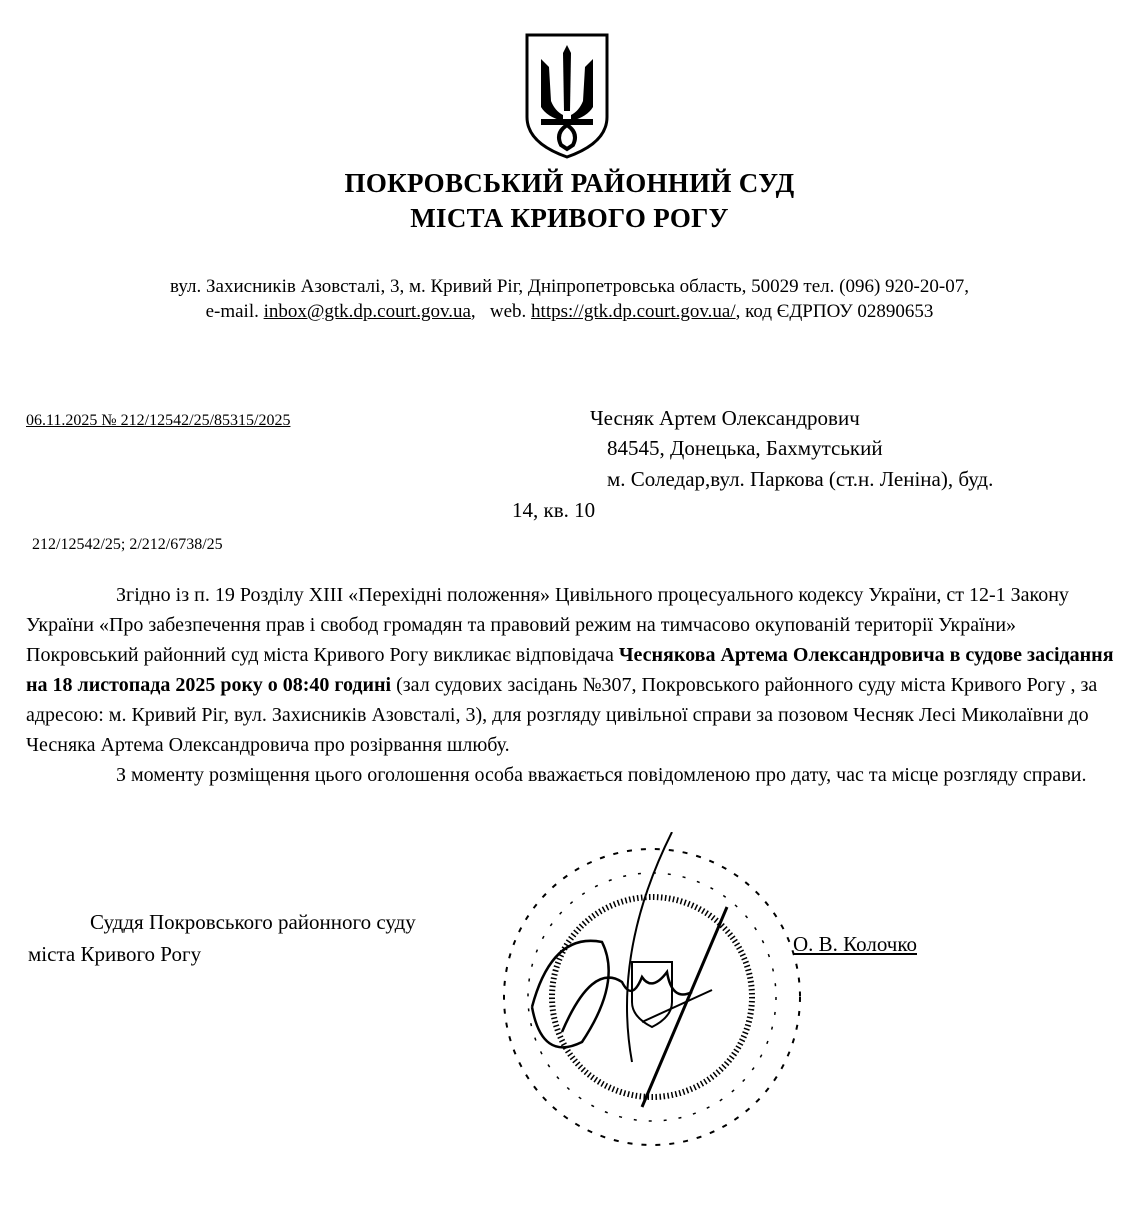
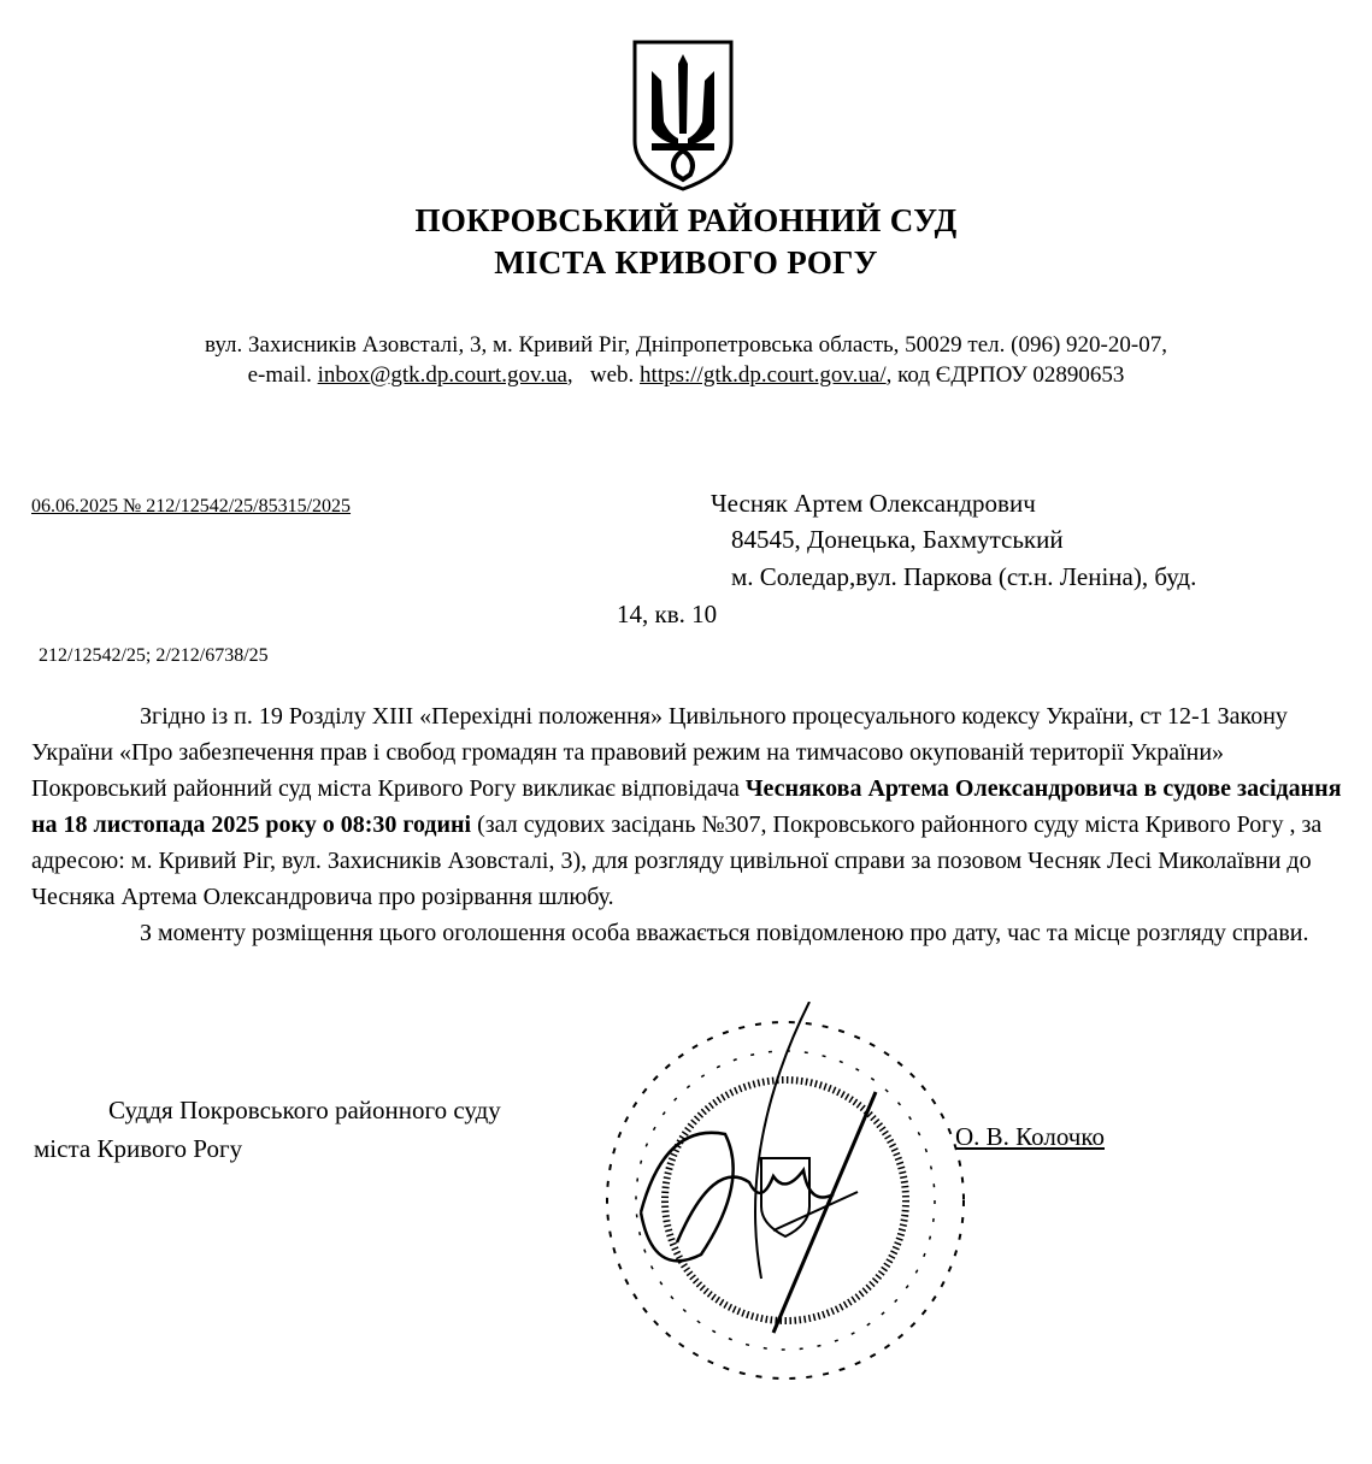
  ПОКРОВСЬКИЙ РАЙОННИЙ СУД
  МІСТА КРИВОГО РОГУ
  вул. Захисників Азовсталі, 3, м. Кривий Ріг, Дніпропетровська область, 50029 тел. (096) 920-20-07,
  e-mail. inbox@gtk.dp.court.gov.ua, web. https://gtk.dp.court.gov.ua/, код ЄДРПОУ 02890653
- 06.11.2025 № 212/12542/25/85315/2025
+ 06.06.2025 № 212/12542/25/85315/2025
  Чесняк Артем Олександрович
  84545, Донецька, Бахмутський
  м. Соледар,вул. Паркова (ст.н. Леніна), буд.
  14, кв. 10
  212/12542/25; 2/212/6738/25
- Згідно із п. 19 Розділу XIII «Перехідні положення» Цивільного процесуального кодексу України, ст 12-1 Закону України «Про забезпечення прав і свобод громадян та правовий режим на тимчасово окупованій території України» Покровський районний суд міста Кривого Рогу викликає відповідача Чеснякова Артема Олександровича в судове засідання на 18 листопада 2025 року о 08:40 годині (зал судових засідань №307, Покровського районного суду міста Кривого Рогу , за адресою: м. Кривий Ріг, вул. Захисників Азовсталі, 3), для розгляду цивільної справи за позовом Чесняк Лесі Миколаївни до Чесняка Артема Олександровича про розірвання шлюбу.
+ Згідно із п. 19 Розділу XIII «Перехідні положення» Цивільного процесуального кодексу України, ст 12-1 Закону України «Про забезпечення прав і свобод громадян та правовий режим на тимчасово окупованій території України» Покровський районний суд міста Кривого Рогу викликає відповідача Чеснякова Артема Олександровича в судове засідання на 18 листопада 2025 року о 08:30 годині (зал судових засідань №307, Покровського районного суду міста Кривого Рогу , за адресою: м. Кривий Ріг, вул. Захисників Азовсталі, 3), для розгляду цивільної справи за позовом Чесняк Лесі Миколаївни до Чесняка Артема Олександровича про розірвання шлюбу.
  З моменту розміщення цього оголошення особа вважається повідомленою про дату, час та місце розгляду справи.
  Суддя Покровського районного суду
  міста Кривого Рогу
  О. В. Колочко
